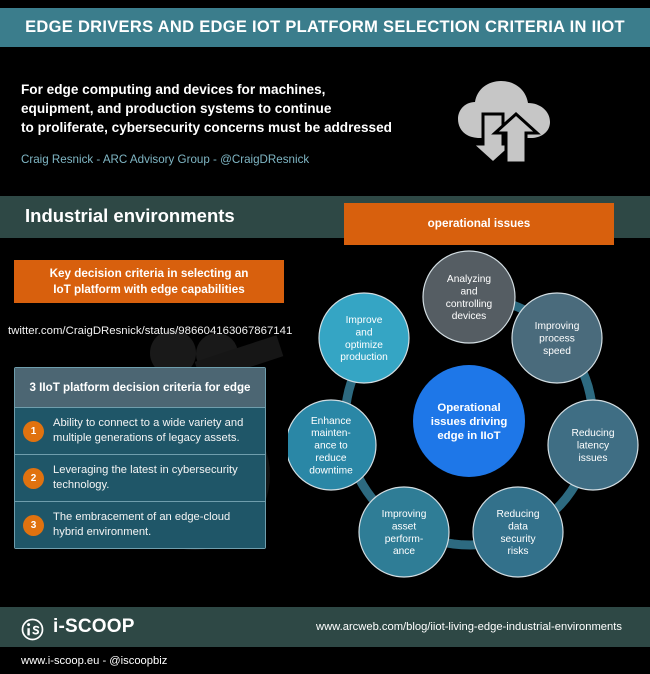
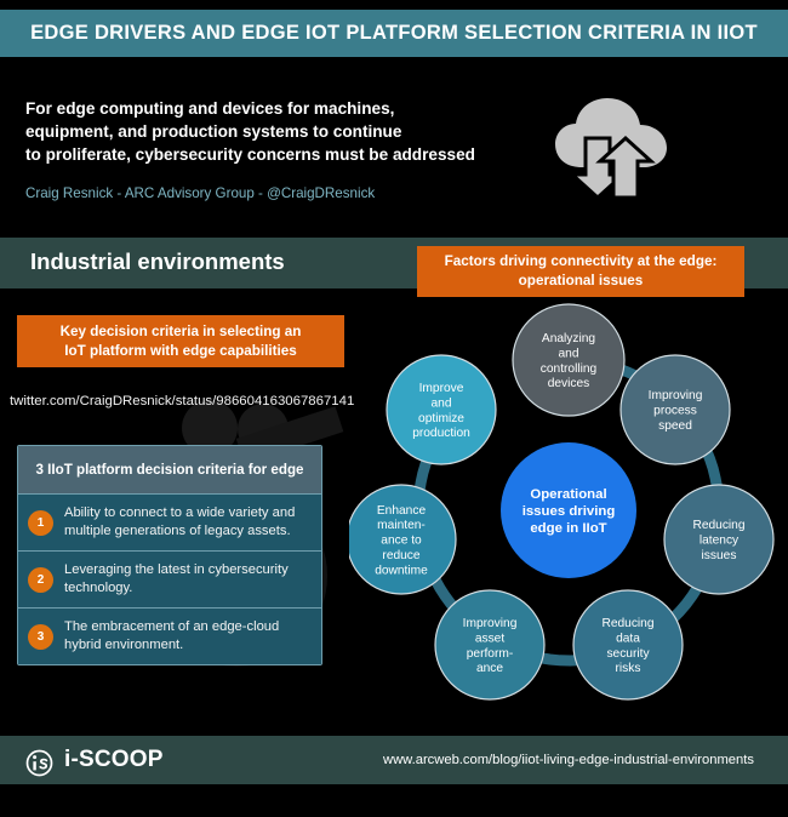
  EDGE DRIVERS AND EDGE IOT PLATFORM SELECTION CRITERIA IN IIOT
  For edge computing and devices for machines,
  equipment, and production systems to continue
  to proliferate, cybersecurity concerns must be addressed
  Craig Resnick - ARC Advisory Group - @CraigDResnick
  Industrial environments
+ Factors driving connectivity at the edge:
  operational issues
  Key decision criteria in selecting an
  IoT platform with edge capabilities
  twitter.com/CraigDResnick/status/986604163067867141
  3 IIoT platform decision criteria for edge
  1
  Ability to connect to a wide variety and multiple generations of legacy assets.
  2
  Leveraging the latest in cybersecurity technology.
  3
  The embracement of an edge-cloud hybrid environment.
  Analyzing
  and
  controlling
  devices
  Improving
  process
  speed
  Reducing
  latency
  issues
  Reducing
  data
  security
  risks
  Improving
  asset
  perform-
  ance
  Enhance
  mainten-
  ance to
  reduce
  downtime
  Improve
  and
  optimize
  production
  Operational
  issues driving
  edge in IIoT
  i-SCOOP
  www.arcweb.com/blog/iiot-living-edge-industrial-environments
- www.i-scoop.eu - @iscoopbiz
